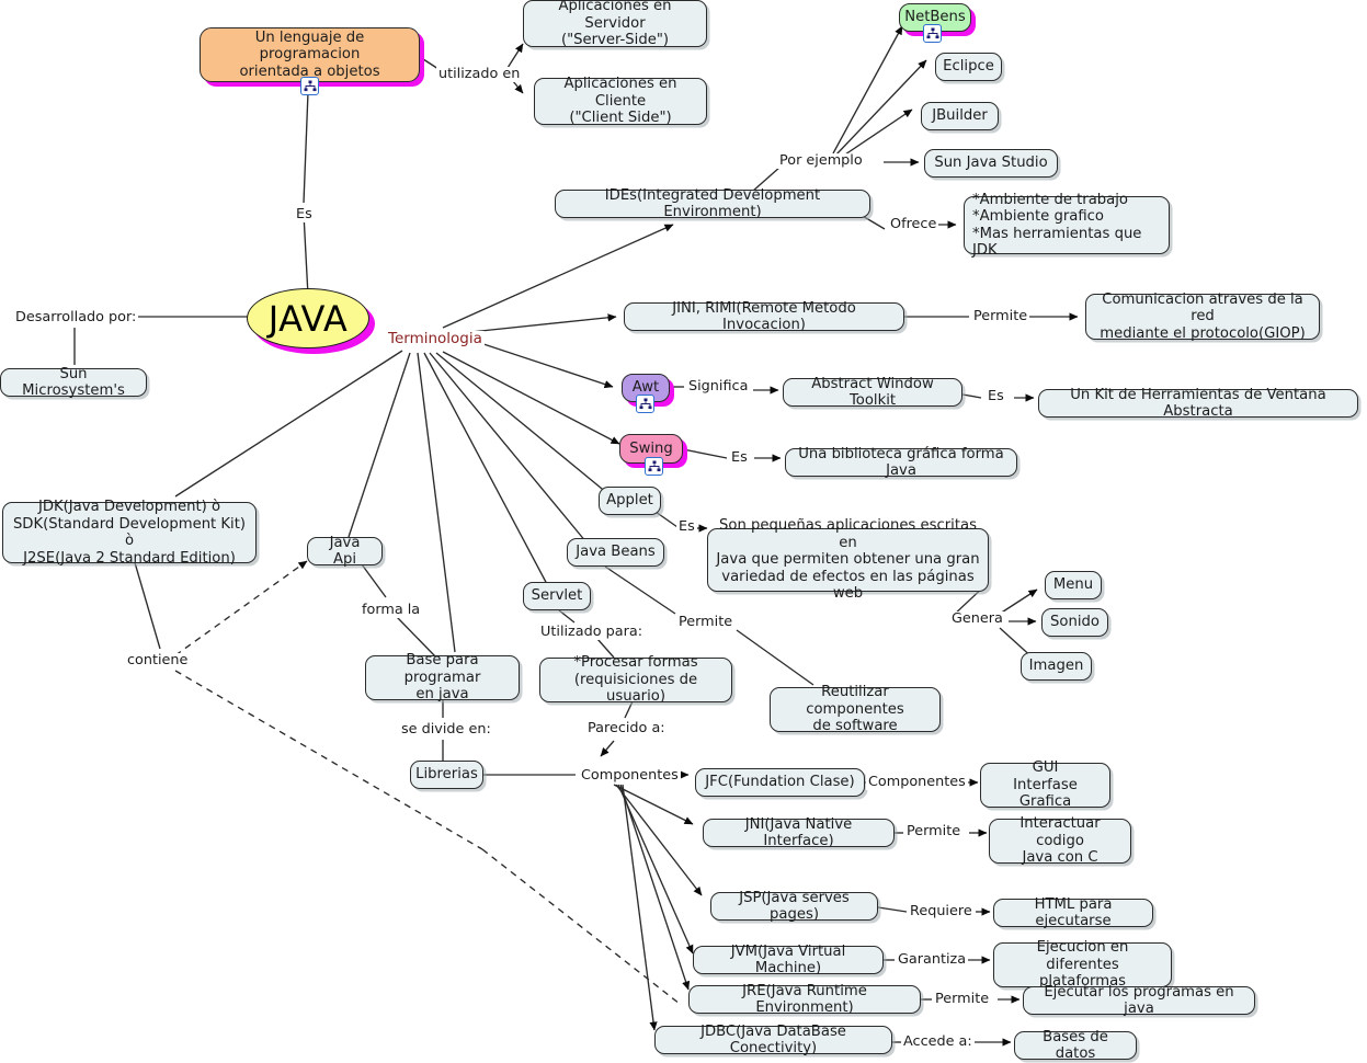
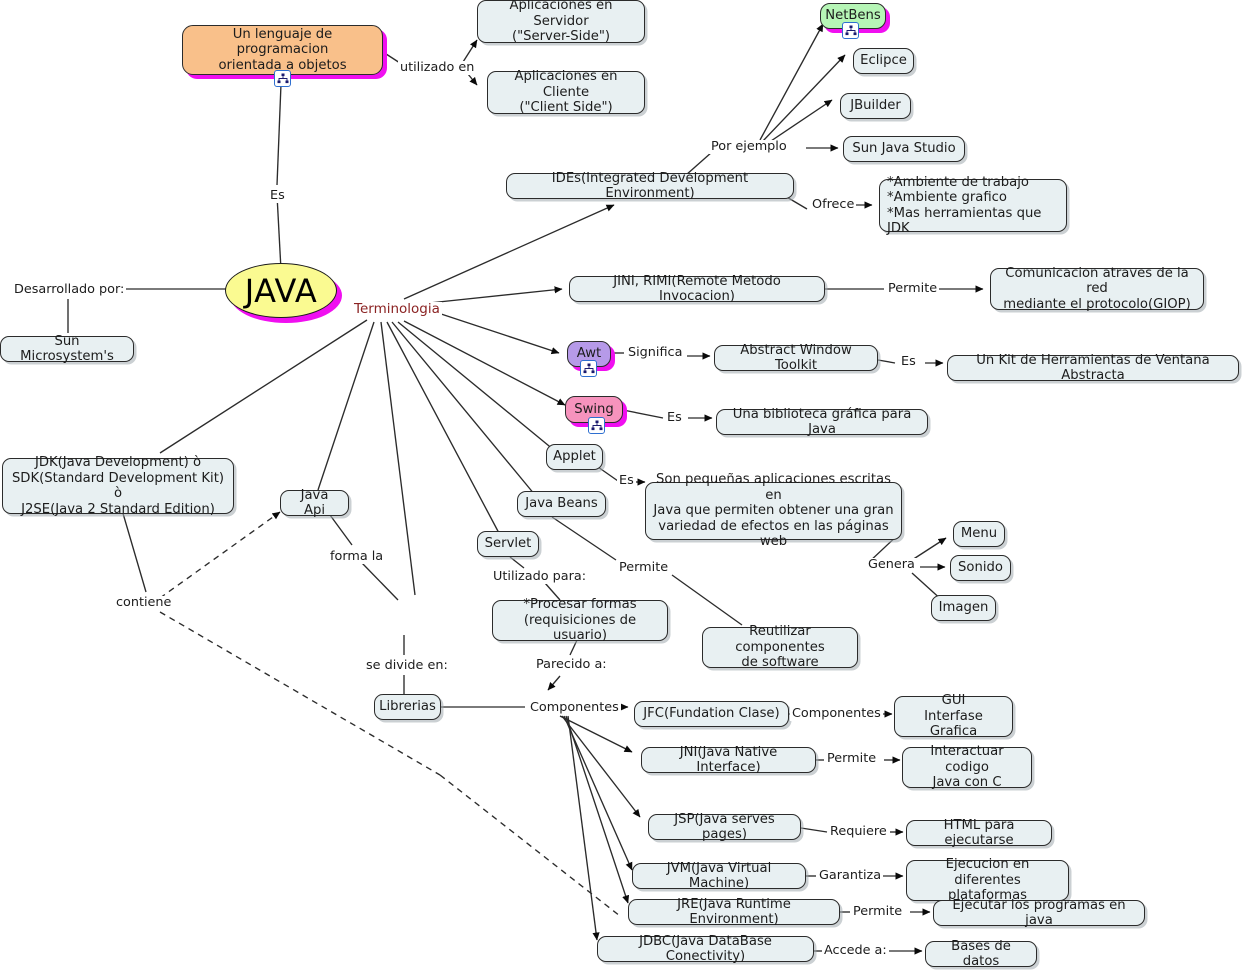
  JAVA
  Un lenguaje de programacion
  orientada a objetos
  Aplicaciones en Servidor
  ("Server-Side")
  Aplicaciones en Cliente
  ("Client Side")
  NetBens
  Eclipce
  JBuilder
  Sun Java Studio
  IDEs(Integrated Development Environment)
  *Ambiente de trabajo
  *Ambiente grafico
  *Mas herramientas que JDK
  JINI, RIMI(Remote Metodo Invocacion)
  Comunicacion atraves de la red
  mediante el protocolo(GIOP)
  Awt
  Abstract Window Toolkit
  Un Kit de Herramientas de Ventana Abstracta
  Swing
- Una biblioteca gráfica forma Java
+ Una biblioteca gráfica para Java
  Applet
  Son pequeñas aplicaciones escritas en
  Java que permiten obtener una gran
  variedad de efectos en las páginas web
  Menu
  Sonido
  Imagen
  JDK(Java Development) ò
  SDK(Standard Development Kit) ò
  J2SE(Java 2 Standard Edition)
  Sun Microsystem's
  Java Api
- Base para programar
- en java
  Librerias
  Servlet
  *Procesar formas
  (requisiciones de usuario)
  Java Beans
  Reutilizar componentes
  de software
  JFC(Fundation Clase)
  GUI
  Interfase Grafica
  JNI(Java Native Interface)
  Interactuar codigo
  Java con C
  JSP(Java serves pages)
  HTML para ejecutarse
  JVM(Java Virtual Machine)
  Ejecucion en diferentes
  plataformas
  JRE(Java Runtime Environment)
  Ejecutar los programas en java
  JDBC(Java DataBase Conectivity)
  Bases de datos
  utilizado en
  Es
  Por ejemplo
  Ofrece
  Terminologia
  Permite
  Significa
  Es
  Es
  Es
  Genera
  Desarrollado por:
  contiene
  forma la
  se divide en:
  Utilizado para:
  Parecido a:
  Permite
  Componentes
  Componentes
  Permite
  Requiere
  Garantiza
  Permite
  Accede a:
